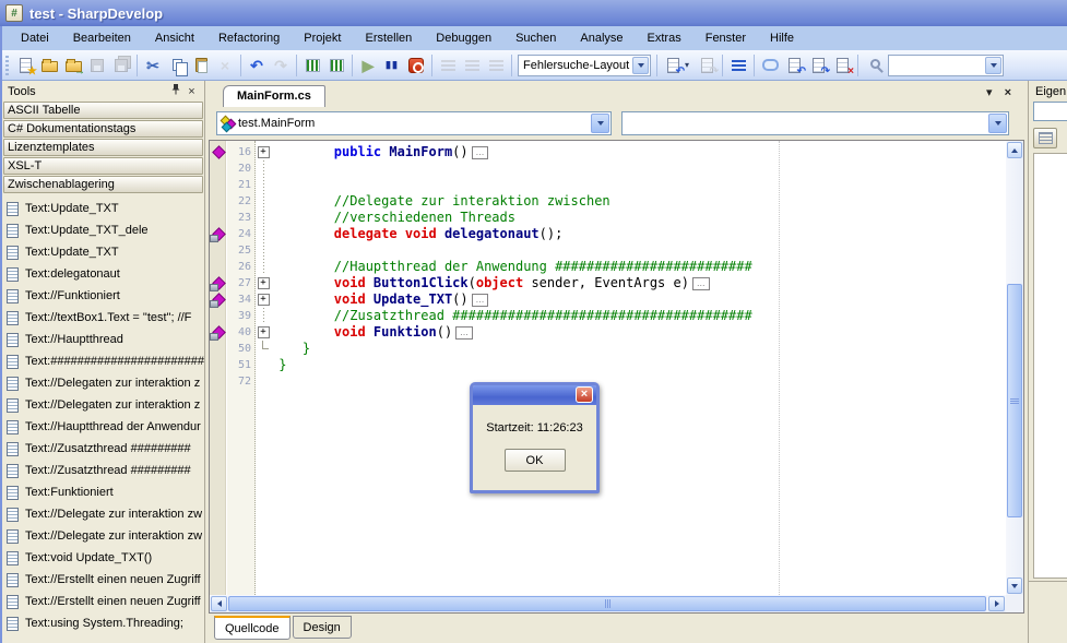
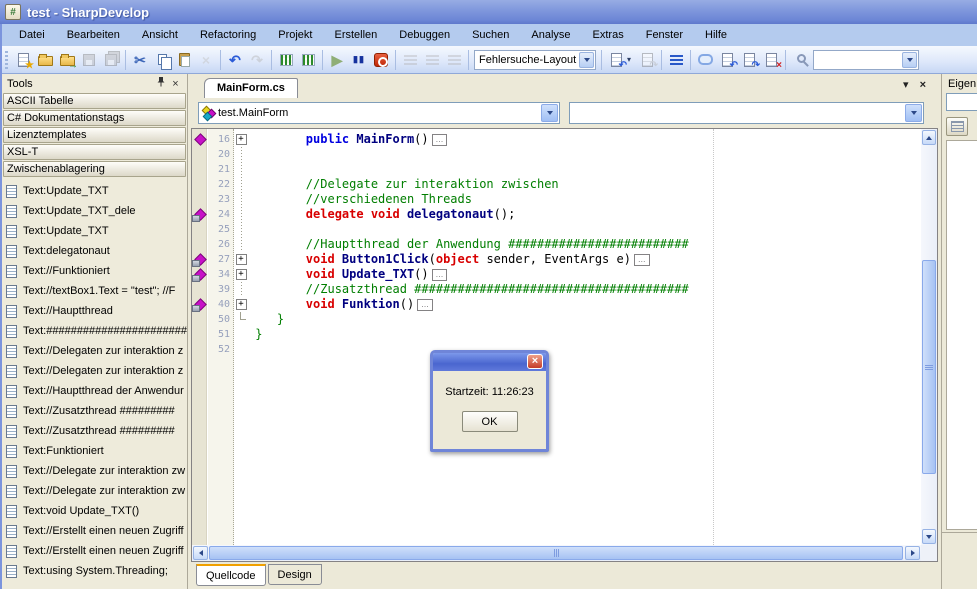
  #
  test - SharpDevelop
  Datei
  Bearbeiten
  Ansicht
  Refactoring
  Projekt
  Erstellen
  Debuggen
  Suchen
  Analyse
  Extras
  Fenster
  Hilfe
  ★
  →
  ✂
  ×
  ↶
  ↷
  ▶
  ▮▮
  Fehlersuche-Layout
  ↶
  ▾
  ↷
  ↶
  ↷
  ×
  Tools
  ×
  ASCII Tabelle
  C# Dokumentationstags
  Lizenztemplates
  XSL-T
  Zwischenablagering
  Text:Update_TXT
  Text:Update_TXT_dele
  Text:Update_TXT
  Text:delegatonaut
  Text://Funktioniert
  Text://textBox1.Text = "test"; //F
  Text://Hauptthread
  Text:#######################
  Text://Delegaten zur interaktion z
  Text://Delegaten zur interaktion z
  Text://Hauptthread der Anwendur
  Text://Zusatzthread #########
  Text://Zusatzthread #########
  Text:Funktioniert
  Text://Delegate zur interaktion zw
  Text://Delegate zur interaktion zw
  Text:void Update_TXT()
  Text://Erstellt einen neuen Zugriff
  Text://Erstellt einen neuen Zugriff
  Text:using System.Threading;
  MainForm.cs
  ▾
  ×
  test.MainForm
  16
  +
  public MainForm() ...
  20
  21
  22
  //Delegate zur interaktion zwischen
  23
  //verschiedenen Threads
  24
  delegate void delegatonaut();
  25
  26
  //Hauptthread der Anwendung #########################
  27
  +
  void Button1Click(object sender, EventArgs e) ...
  34
  +
  void Update_TXT() ...
  39
  //Zusatzthread ######################################
  40
  +
  void Funktion() ...
  50
  }
  51
  }
- 72
+ 52
  Quellcode
  Design
  Eigen
  ×
  Startzeit: 11:26:23
  OK
